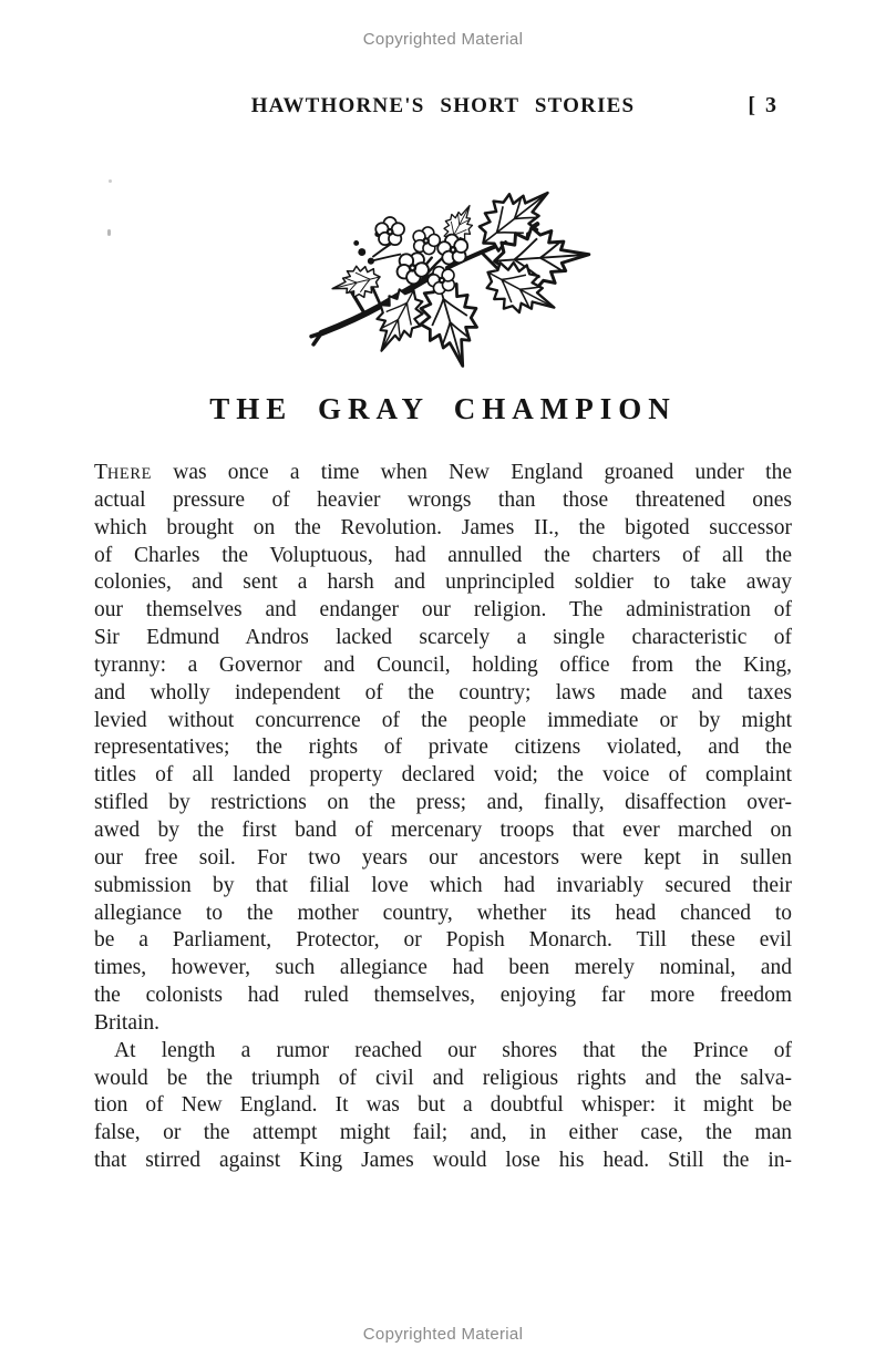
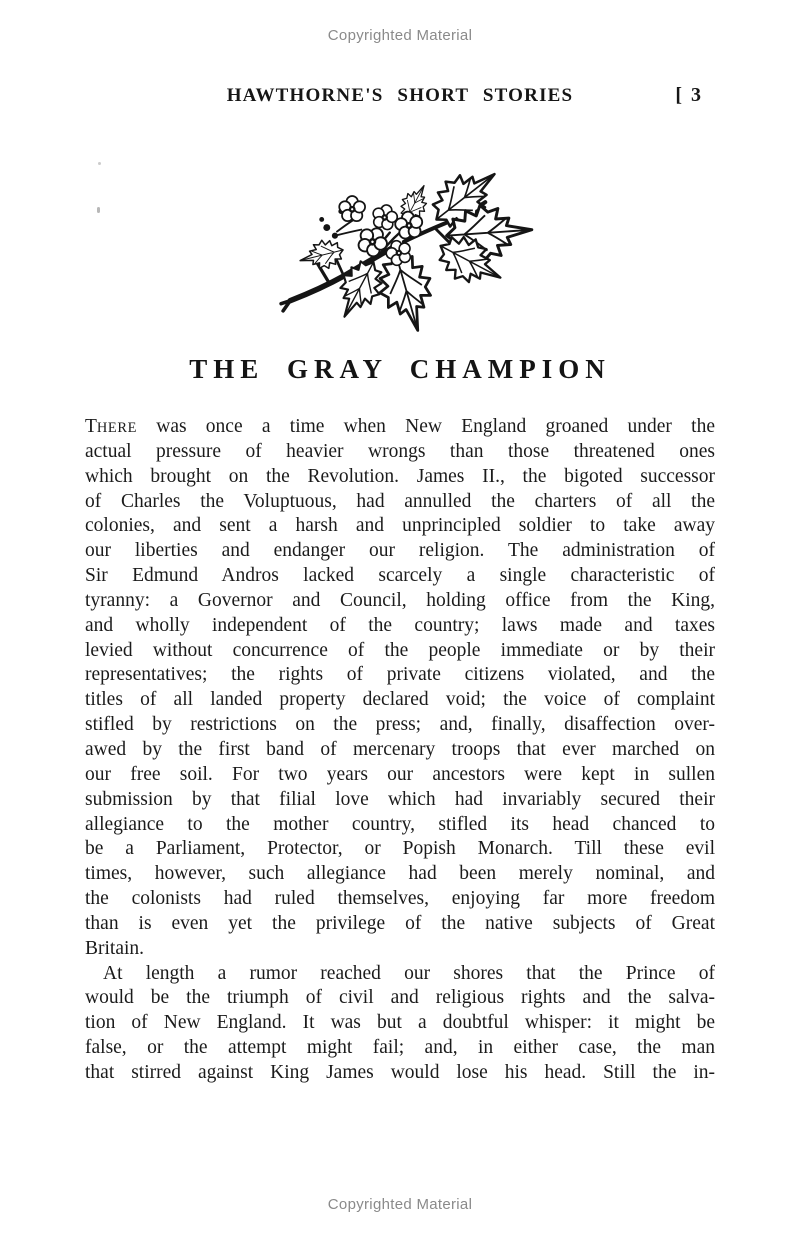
  Copyrighted Material
  HAWTHORNE'S SHORT STORIES
  [ 3
  THE GRAY CHAMPION
  THERE was once a time when New England groaned under the
  actual pressure of heavier wrongs than those threatened ones
  which brought on the Revolution. James II., the bigoted successor
  of Charles the Voluptuous, had annulled the charters of all the
  colonies, and sent a harsh and unprincipled soldier to take away
- our themselves and endanger our religion. The administration of
+ our liberties and endanger our religion. The administration of
  Sir Edmund Andros lacked scarcely a single characteristic of
  tyranny: a Governor and Council, holding office from the King,
  and wholly independent of the country; laws made and taxes
- levied without concurrence of the people immediate or by might
+ levied without concurrence of the people immediate or by their
  representatives; the rights of private citizens violated, and the
  titles of all landed property declared void; the voice of complaint
  stifled by restrictions on the press; and, finally, disaffection over-
  awed by the first band of mercenary troops that ever marched on
  our free soil. For two years our ancestors were kept in sullen
  submission by that filial love which had invariably secured their
- allegiance to the mother country, whether its head chanced to
+ allegiance to the mother country, stifled its head chanced to
  be a Parliament, Protector, or Popish Monarch. Till these evil
  times, however, such allegiance had been merely nominal, and
  the colonists had ruled themselves, enjoying far more freedom
+ than is even yet the privilege of the native subjects of Great
  Britain.
  At length a rumor reached our shores that the Prince of
  would be the triumph of civil and religious rights and the salva-
  tion of New England. It was but a doubtful whisper: it might be
  false, or the attempt might fail; and, in either case, the man
  that stirred against King James would lose his head. Still the in-
  Copyrighted Material
